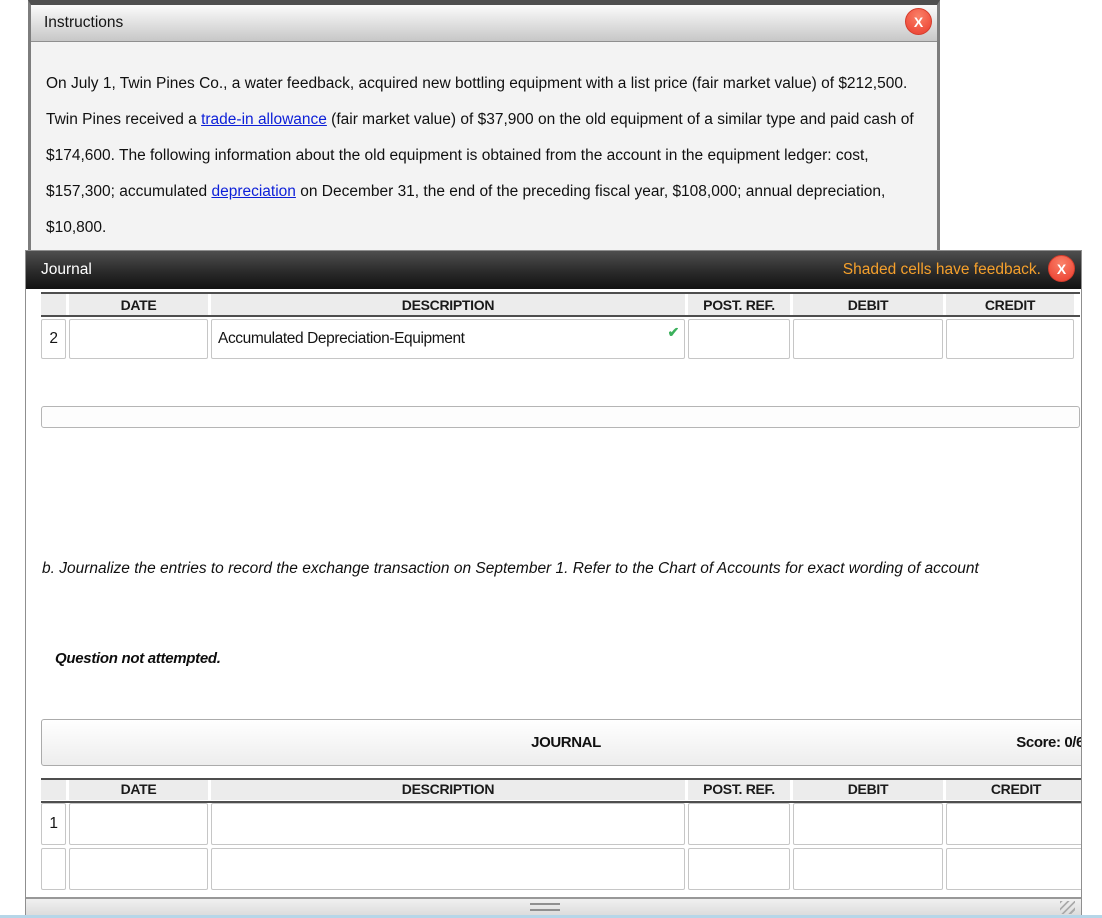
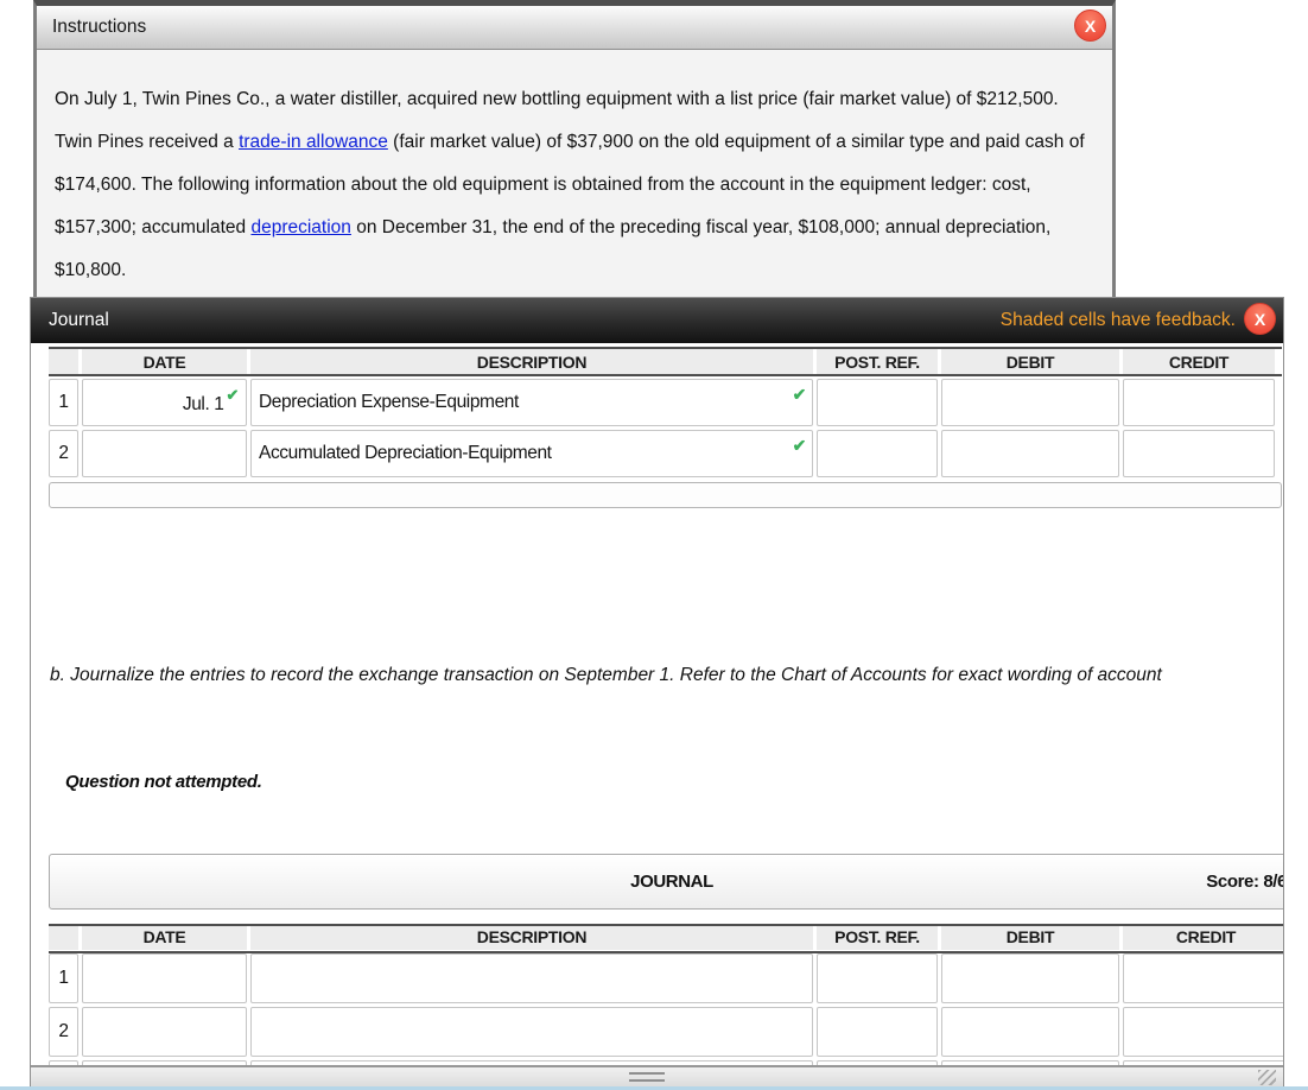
  Instructions
  X
- On July 1, Twin Pines Co., a water feedback, acquired new bottling equipment with a list price (fair market value) of $212,500. Twin Pines received a trade-in allowance (fair market value) of $37,900 on the old equipment of a similar type and paid cash of $174,600. The following information about the old equipment is obtained from the account in the equipment ledger: cost, $157,300; accumulated depreciation on December 31, the end of the preceding fiscal year, $108,000; annual depreciation, $10,800.
+ On July 1, Twin Pines Co., a water distiller, acquired new bottling equipment with a list price (fair market value) of $212,500. Twin Pines received a trade-in allowance (fair market value) of $37,900 on the old equipment of a similar type and paid cash of $174,600. The following information about the old equipment is obtained from the account in the equipment ledger: cost, $157,300; accumulated depreciation on December 31, the end of the preceding fiscal year, $108,000; annual depreciation, $10,800.
  Journal
  Shaded cells have feedback.
  X
  	DATE	DESCRIPTION	POST. REF.	DEBIT	CREDIT
+ 1	Jul. 1 ✔	Depreciation Expense-Equipment ✔
  2		Accumulated Depreciation-Equipment ✔
  b. Journalize the entries to record the exchange transaction on September 1. Refer to the Chart of Accounts for exact wording of account
  Question not attempted.
  JOURNAL
- Score: 0/6
+ Score: 8/6
  	DATE	DESCRIPTION	POST. REF.	DEBIT	CREDIT
  1
+ 2
